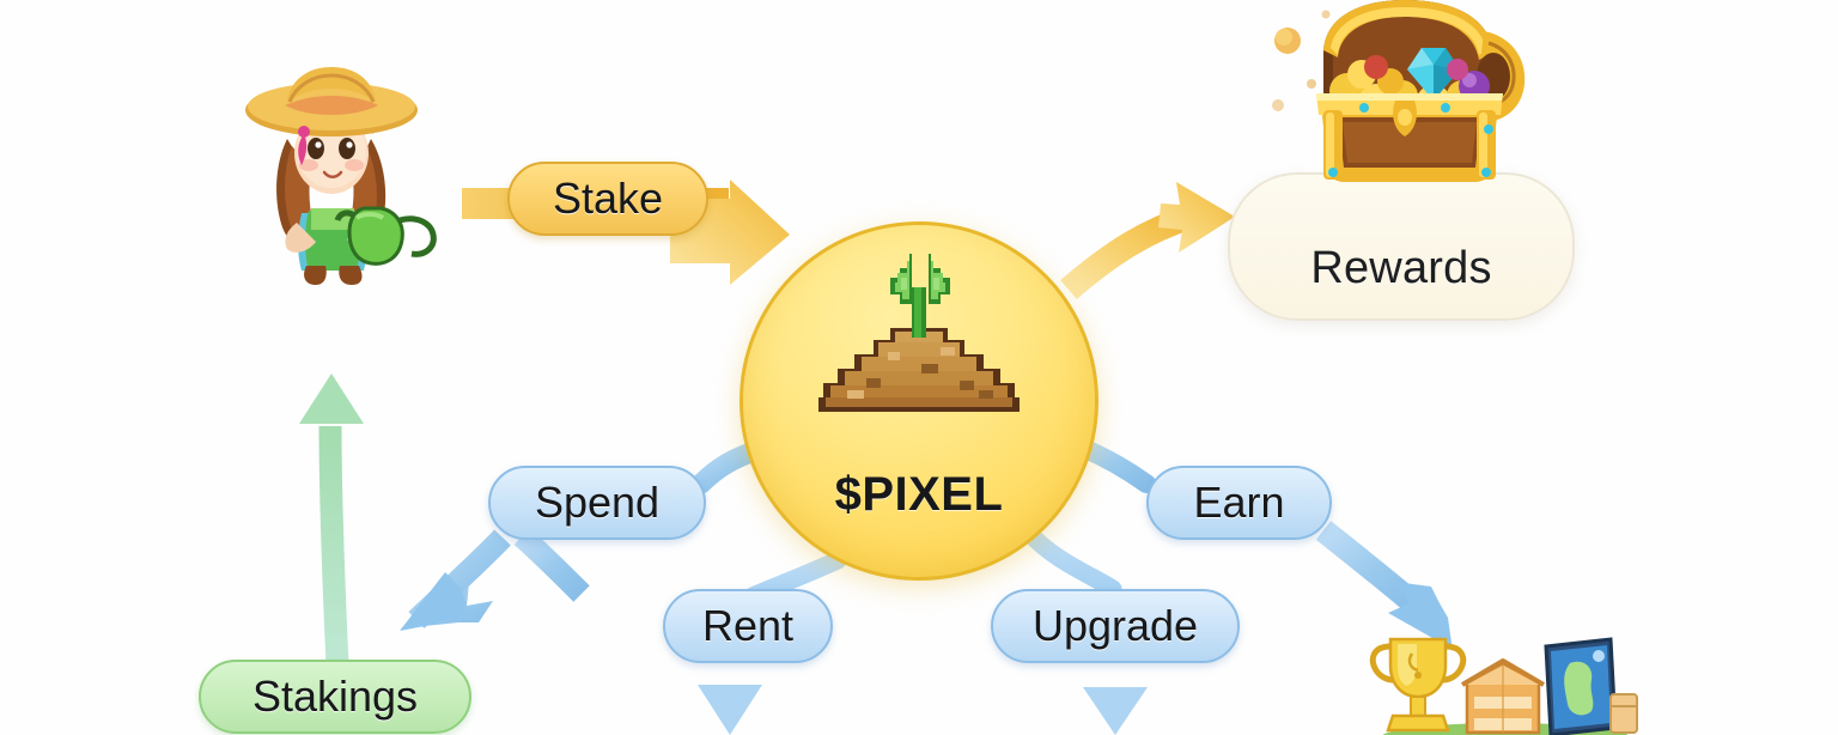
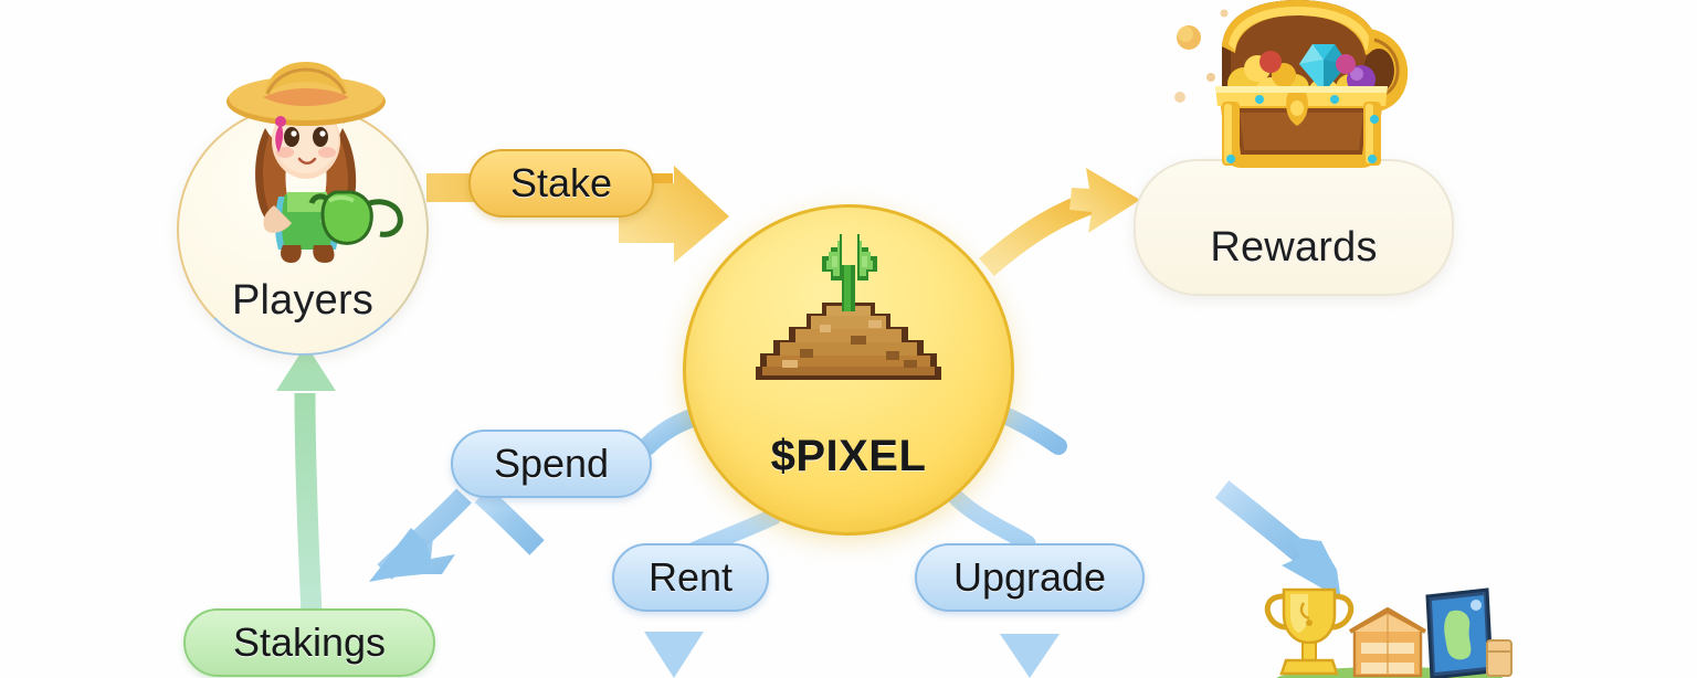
+ Players
  $PIXEL
  Rewards
  Stake
  Spend
  Rent
  Upgrade
- Earn
  Stakings
